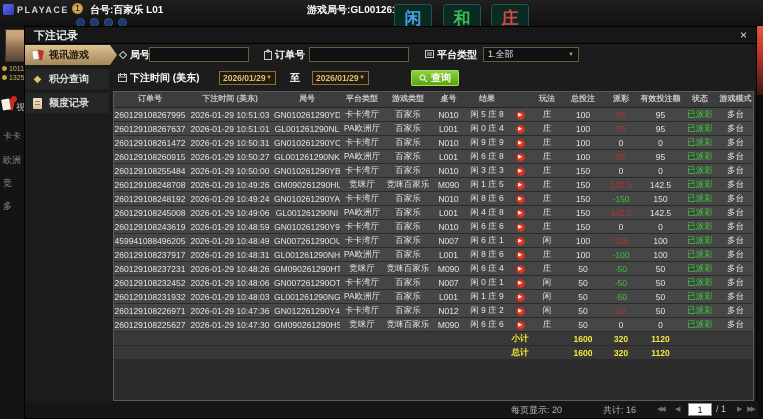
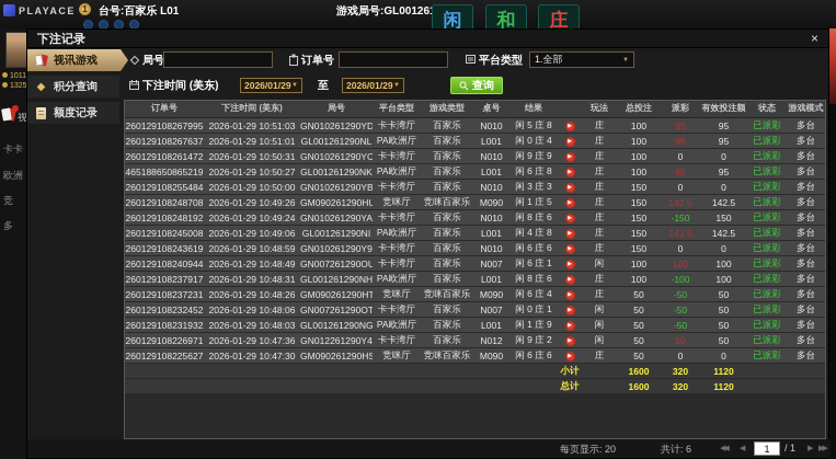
  PLAYACE
  1
  台号:百家乐 L01
  闲
  和
  庄
  视
  卡卡
  欧洲
  竞
  多
  下注记录
  ×
  视讯游戏
  ◆
  积分查询
  额度记录
  局号
  订单号
  平台类型
  1.全部
  下注时间 (美东)
  2026/01/29
  至
  2026/01/29
  查询
  订单号	下注时间 (美东)	局号	平台类型	游戏类型	桌号	结果		玩法	总投注	派彩	有效投注额	状态	游戏模式
  260129108267995	2026-01-29 10:51:03	GN010261290YD	卡卡湾厅	百家乐	N010	闲 5 庄 8		庄	100	95	95	已派彩	多台
  260129108267637	2026-01-29 10:51:01	GL001261290NL	PA欧洲厅	百家乐	L001	闲 0 庄 4		庄	100	95	95	已派彩	多台
  260129108261472	2026-01-29 10:50:31	GN010261290YC	卡卡湾厅	百家乐	N010	闲 9 庄 9		庄	100	0	0	已派彩	多台
- 260129108260915	2026-01-29 10:50:27	GL001261290NK	PA欧洲厅	百家乐	L001	闲 6 庄 8		庄	100	95	95	已派彩	多台
+ 465188650865219	2026-01-29 10:50:27	GL001261290NK	PA欧洲厅	百家乐	L001	闲 6 庄 8		庄	100	95	95	已派彩	多台
  260129108255484	2026-01-29 10:50:00	GN010261290YB	卡卡湾厅	百家乐	N010	闲 3 庄 3		庄	150	0	0	已派彩	多台
  260129108248708	2026-01-29 10:49:26	GM090261290HU	竞咪厅	竞咪百家乐	M090	闲 1 庄 5		庄	150	142.5	142.5	已派彩	多台
  260129108248192	2026-01-29 10:49:24	GN010261290YA	卡卡湾厅	百家乐	N010	闲 8 庄 6		庄	150	-150	150	已派彩	多台
  260129108245008	2026-01-29 10:49:06	GL001261290NI	PA欧洲厅	百家乐	L001	闲 4 庄 8		庄	150	142.5	142.5	已派彩	多台
  260129108243619	2026-01-29 10:48:59	GN010261290Y9	卡卡湾厅	百家乐	N010	闲 6 庄 6		庄	150	0	0	已派彩	多台
- 459941088496205	2026-01-29 10:48:49	GN007261290OU	卡卡湾厅	百家乐	N007	闲 6 庄 1		闲	100	100	100	已派彩	多台
+ 260129108240944	2026-01-29 10:48:49	GN007261290OU	卡卡湾厅	百家乐	N007	闲 6 庄 1		闲	100	100	100	已派彩	多台
  260129108237917	2026-01-29 10:48:31	GL001261290NH	PA欧洲厅	百家乐	L001	闲 8 庄 6		庄	100	-100	100	已派彩	多台
  260129108237231	2026-01-29 10:48:26	GM090261290HT	竞咪厅	竞咪百家乐	M090	闲 6 庄 4		庄	50	-50	50	已派彩	多台
  260129108232452	2026-01-29 10:48:06	GN007261290OT	卡卡湾厅	百家乐	N007	闲 0 庄 1		闲	50	-50	50	已派彩	多台
  260129108231932	2026-01-29 10:48:03	GL001261290NG	PA欧洲厅	百家乐	L001	闲 1 庄 9		闲	50	-50	50	已派彩	多台
  260129108226971	2026-01-29 10:47:36	GN012261290Y4	卡卡湾厅	百家乐	N012	闲 9 庄 2		闲	50	50	50	已派彩	多台
  260129108225627	2026-01-29 10:47:30	GM090261290HS	竞咪厅	竞咪百家乐	M090	闲 6 庄 6		庄	50	0	0	已派彩	多台
  							小计		1600	320	1120
  							总计		1600	320	1120
  每页显示: 20
- 共计: 16
+ 共计: 6
  1
  / 1
